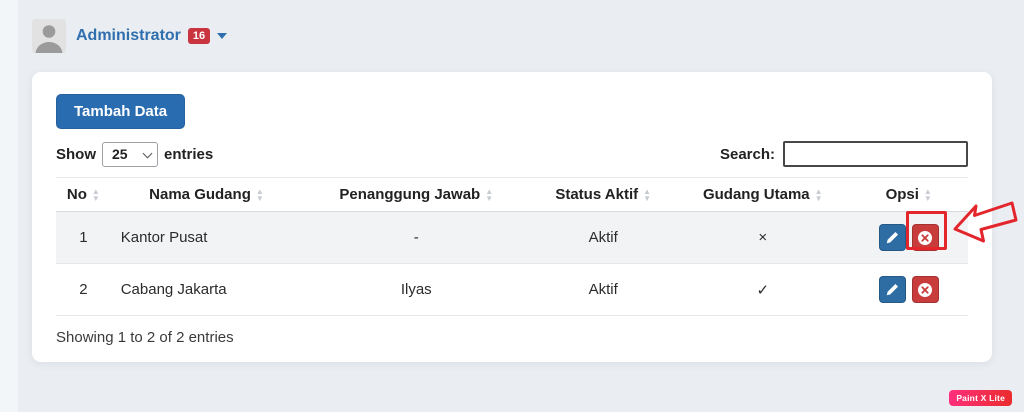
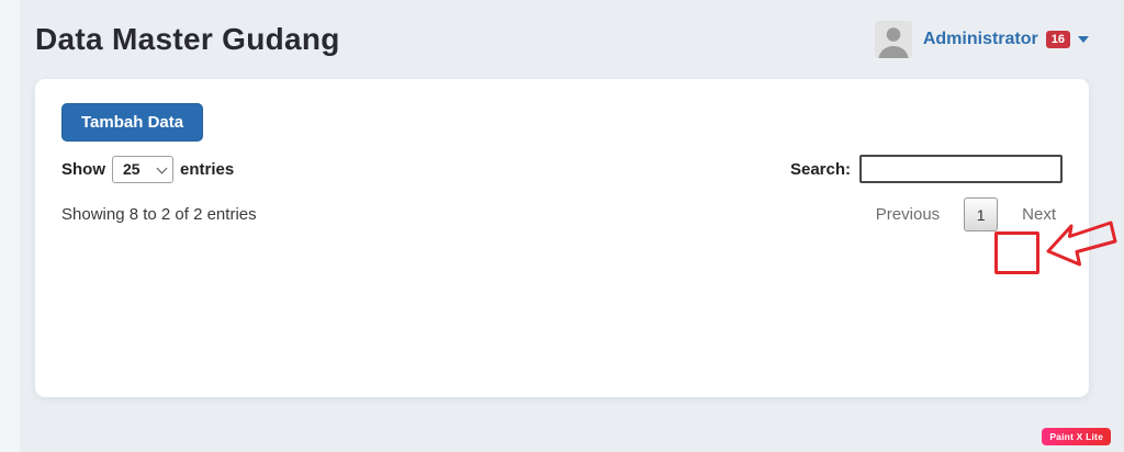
+ Data Master Gudang
  Administrator
  16
  Tambah Data
  Show
  25
  entries
  Search:
- No ▲▼	Nama Gudang ▲▼	Penanggung Jawab ▲▼	Status Aktif ▲▼	Gudang Utama ▲▼	Opsi ▲▼
- 1	Kantor Pusat	-	Aktif	×
- 2	Cabang Jakarta	Ilyas	Aktif	✓
- Showing 1 to 2 of 2 entries
+ Showing 8 to 2 of 2 entries
+ Previous
+ 1
+ Next
  Paint X Lite
